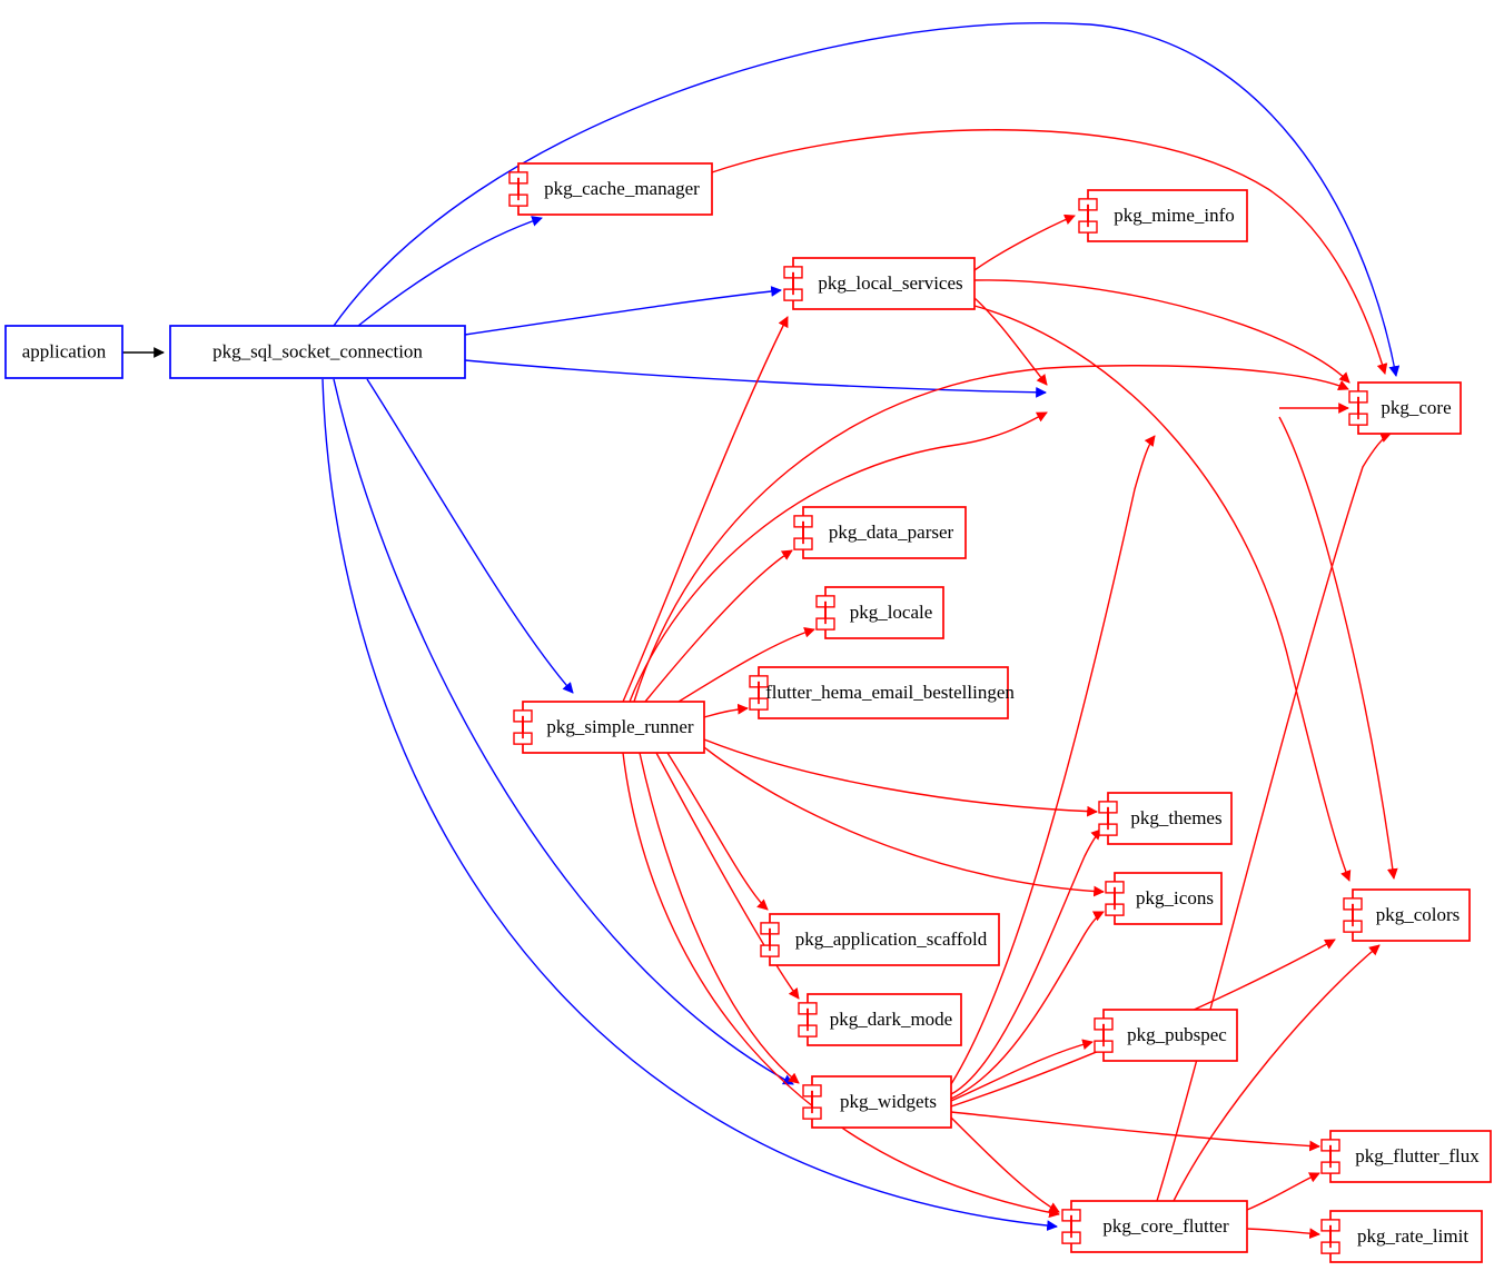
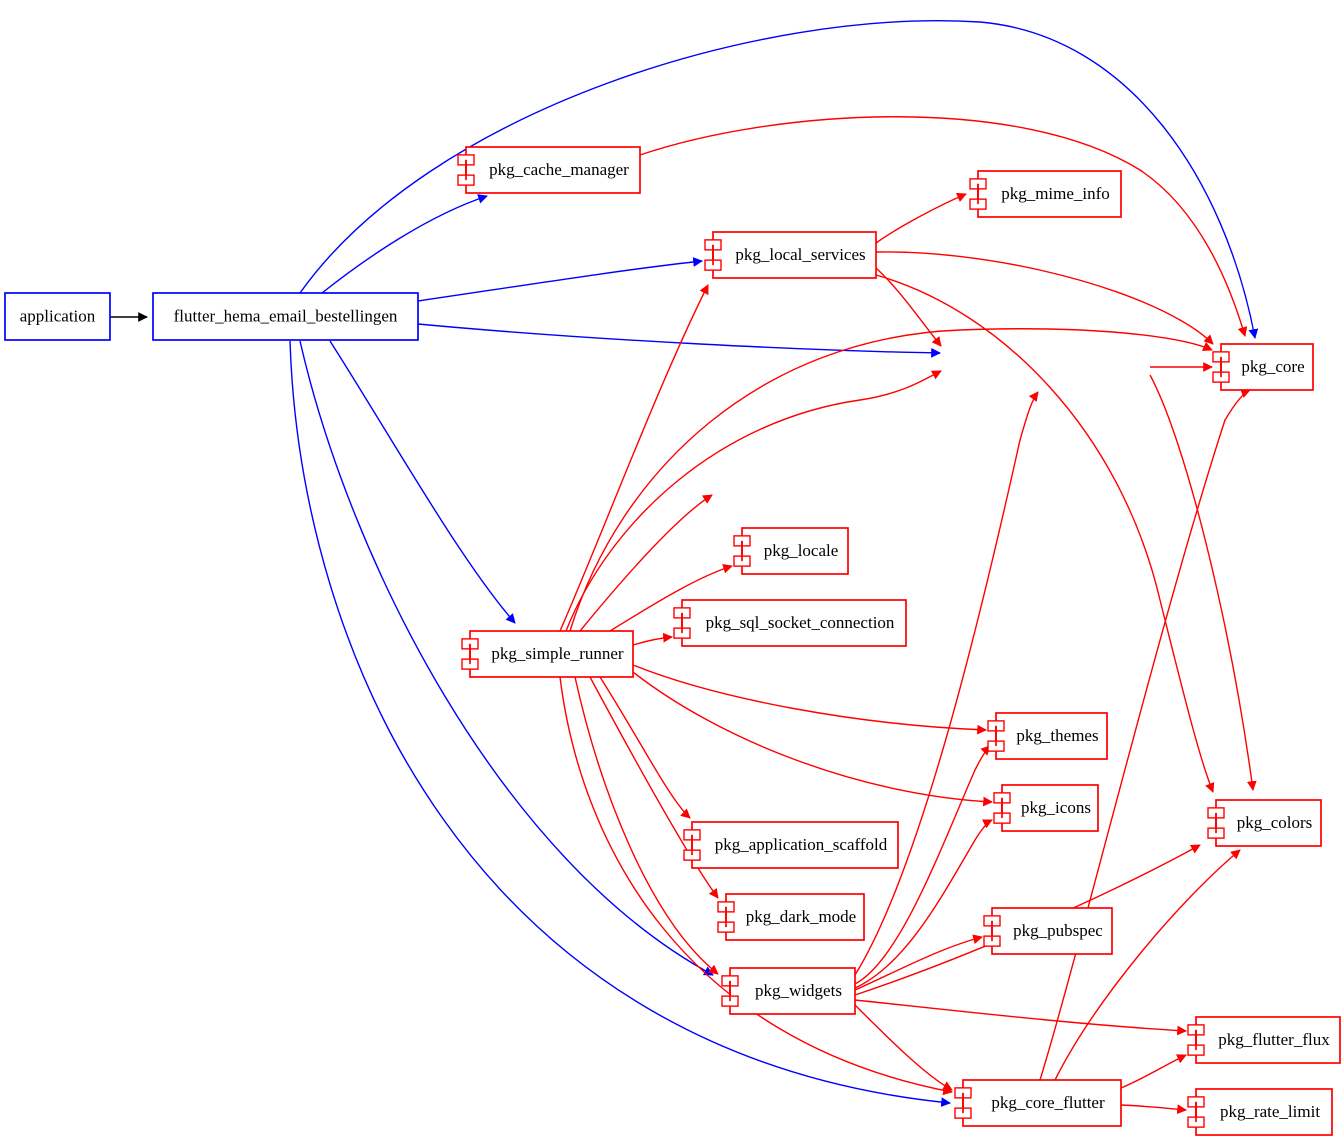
  application
- pkg_sql_socket_connection
+ flutter_hema_email_bestellingen
  pkg_cache_manager
  pkg_mime_info
  pkg_local_services
  pkg_core
- pkg_data_parser
  pkg_locale
- flutter_hema_email_bestellingen
+ pkg_sql_socket_connection
  pkg_simple_runner
  pkg_themes
  pkg_icons
  pkg_colors
  pkg_application_scaffold
  pkg_dark_mode
  pkg_pubspec
  pkg_widgets
  pkg_flutter_flux
  pkg_core_flutter
  pkg_rate_limit
